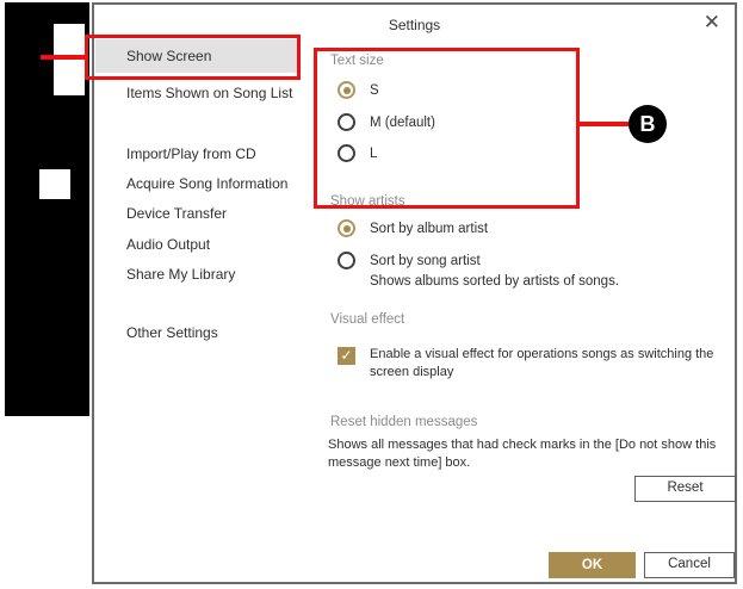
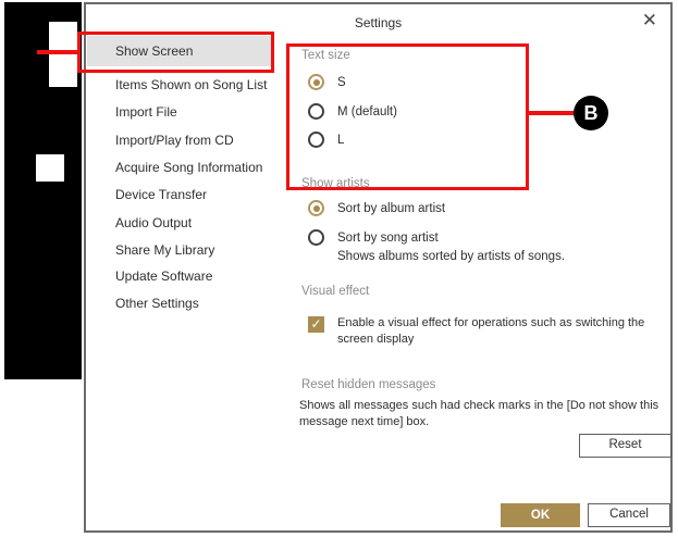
  Settings
  ✕
  Show Screen
  Items Shown on Song List
+ Import File
  Import/Play from CD
  Acquire Song Information
  Device Transfer
  Audio Output
  Share My Library
+ Update Software
  Other Settings
  Text size
  S
  M (default)
  L
  Show artists
  Sort by album artist
  Sort by song artist
  Shows albums sorted by artists of songs.
  Visual effect
  ✓
- Enable a visual effect for operations songs as switching the screen display
+ Enable a visual effect for operations such as switching the screen display
  Reset hidden messages
- Shows all messages that had check marks in the [Do not show this message next time] box.
+ Shows all messages such had check marks in the [Do not show this message next time] box.
  Reset
  OK
  Cancel
  B
